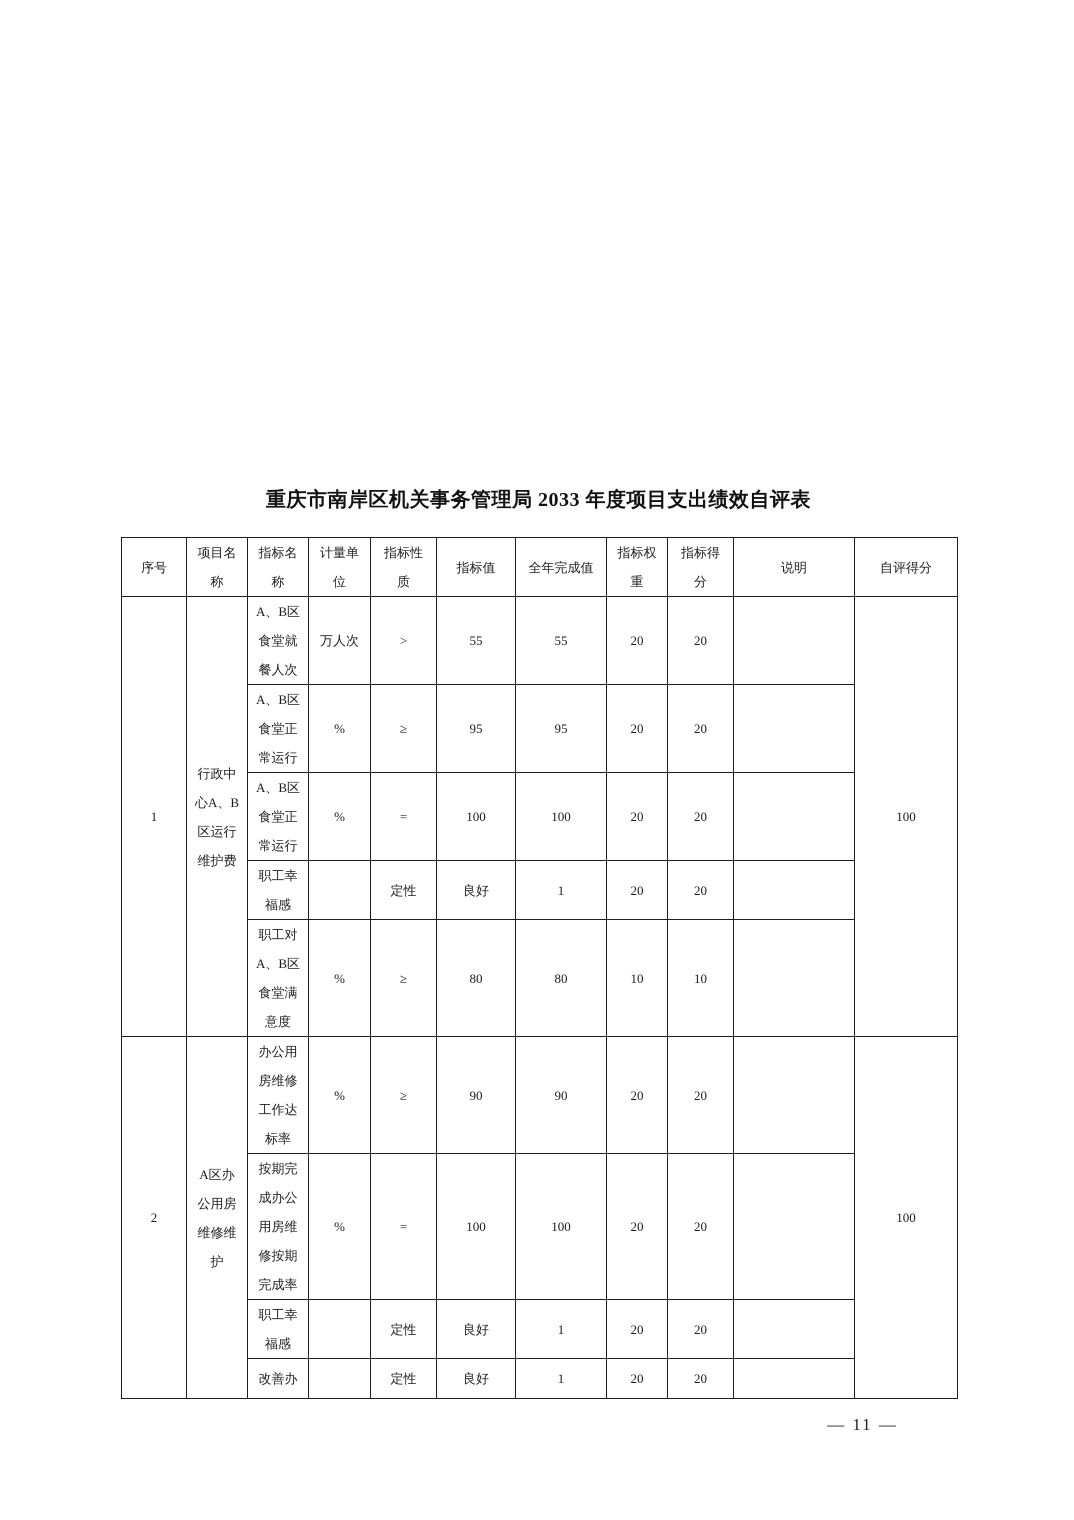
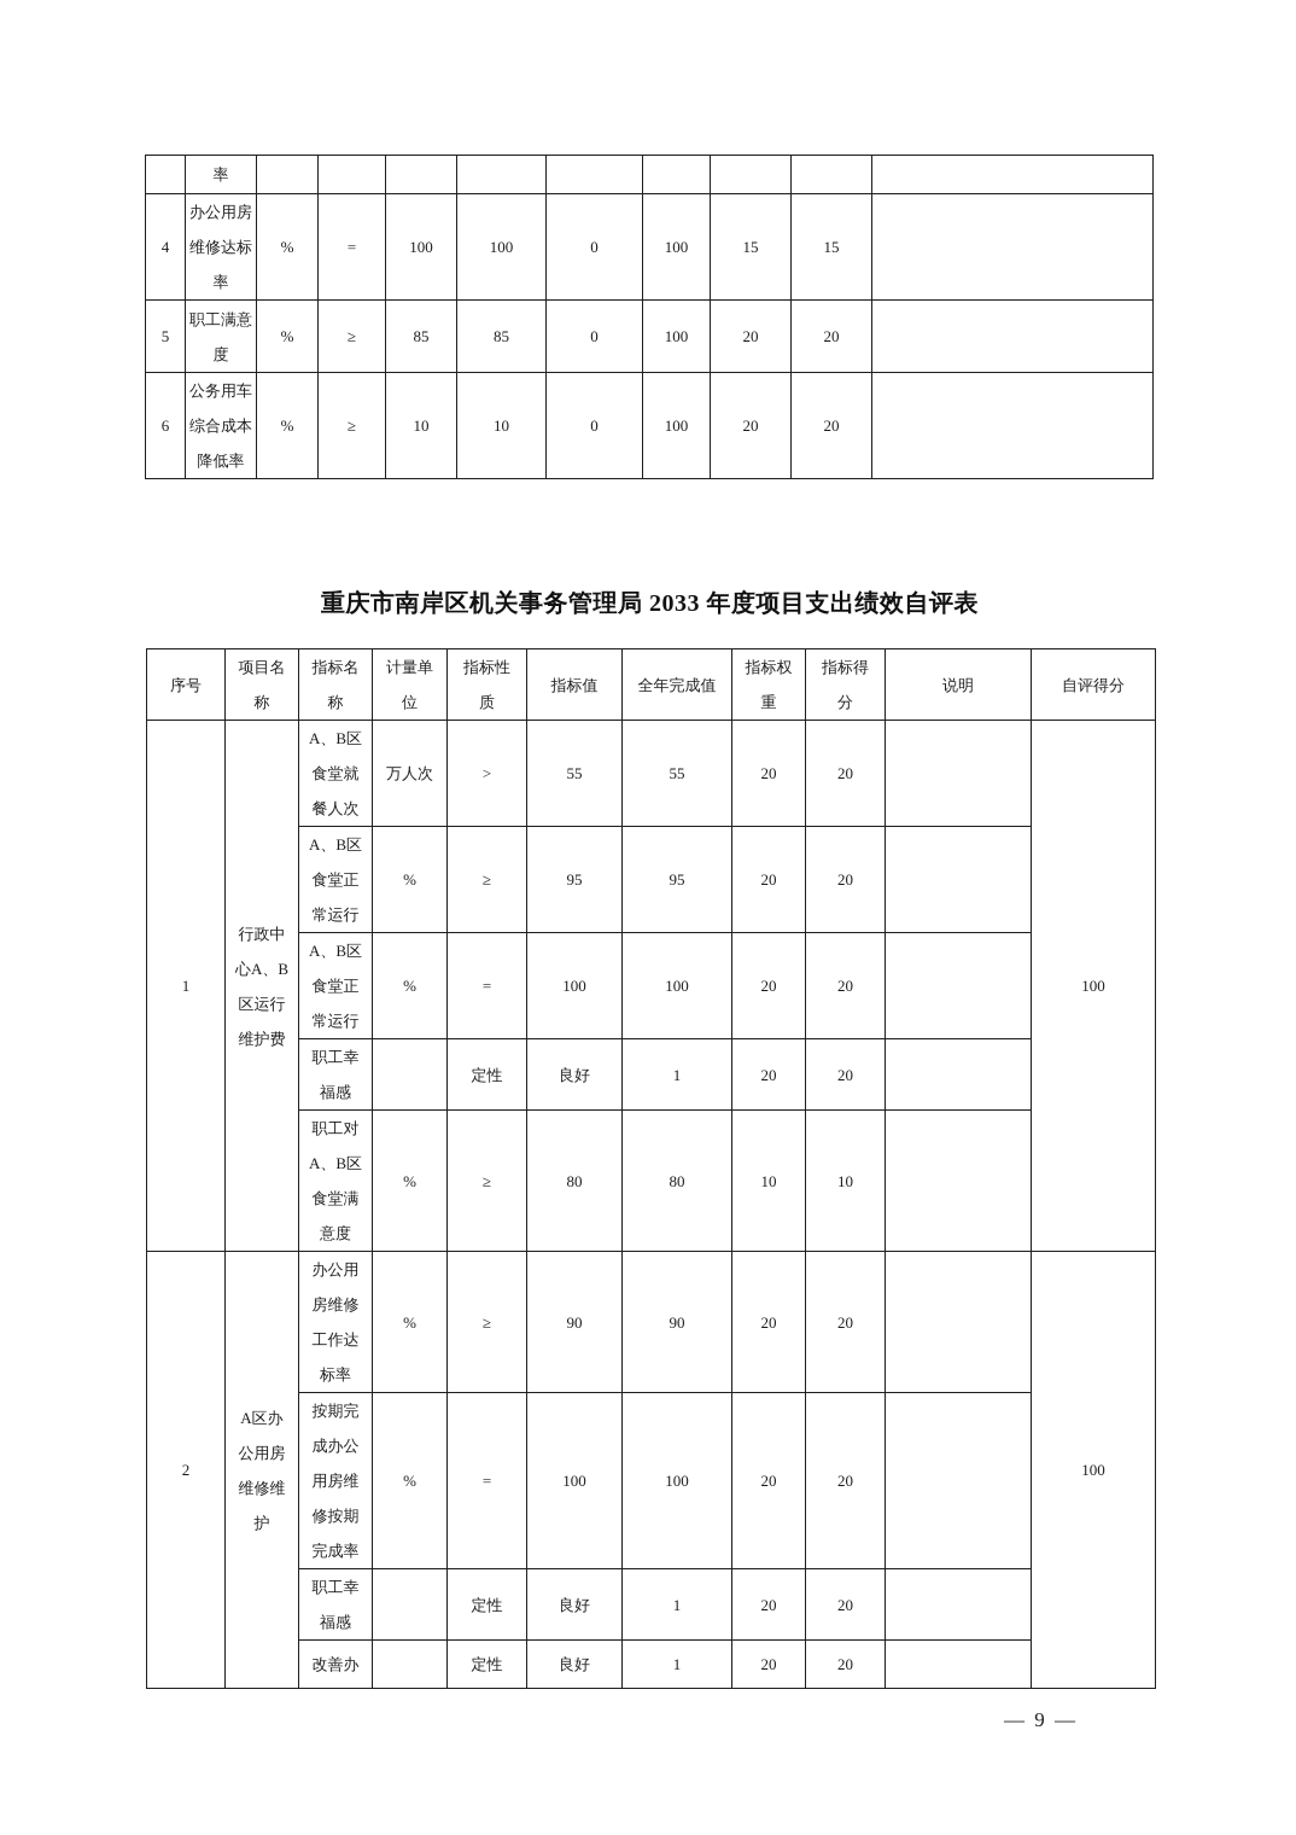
+ 	率
+ 4	办公用房维修达标率	%	=	100	100	0	100	15	15
+ 5	职工满意度	%	≥	85	85	0	100	20	20
+ 6	公务用车综合成本降低率	%	≥	10	10	0	100	20	20
  重庆市南岸区机关事务管理局 2033 年度项目支出绩效自评表
  序号	项目名称	指标名称	计量单位	指标性质	指标值	全年完成值	指标权重	指标得分	说明	自评得分
  1	行政中心A、B区运行维护费	A、B区食堂就餐人次	万人次	>	55	55	20	20		100
  A、B区食堂正常运行	%	≥	95	95	20	20
  A、B区食堂正常运行	%	=	100	100	20	20
  职工幸福感		定性	良好	1	20	20
  职工对A、B区食堂满意度	%	≥	80	80	10	10
  2	A区办公用房维修维护	办公用房维修工作达标率	%	≥	90	90	20	20		100
  按期完成办公用房维修按期完成率	%	=	100	100	20	20
  职工幸福感		定性	良好	1	20	20
  改善办		定性	良好	1	20	20
- — 11 —
+ — 9 —
